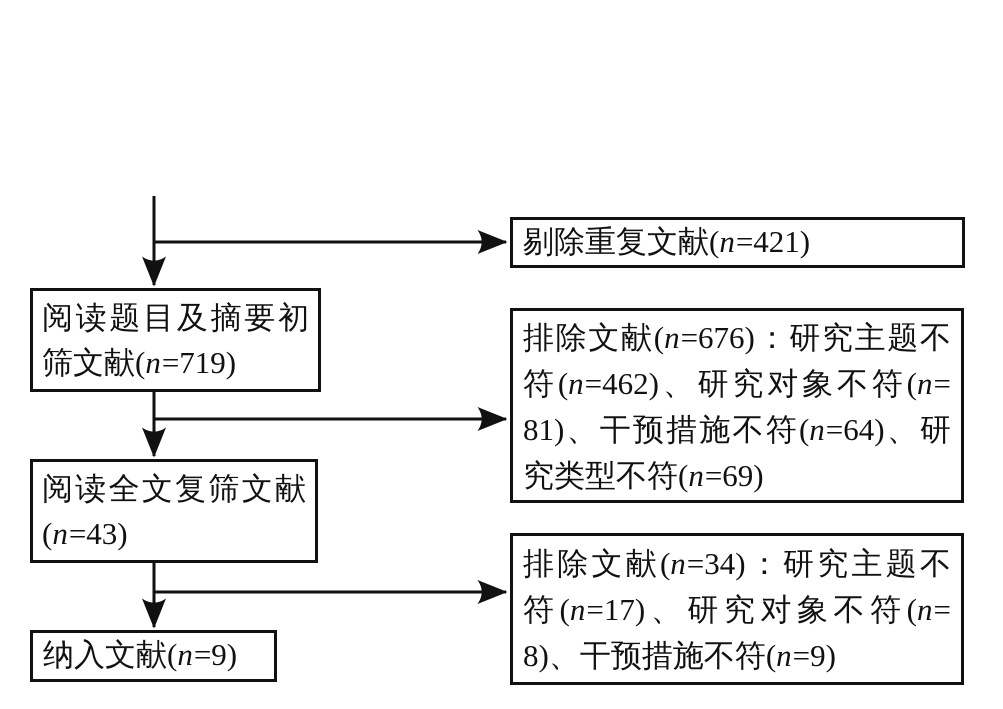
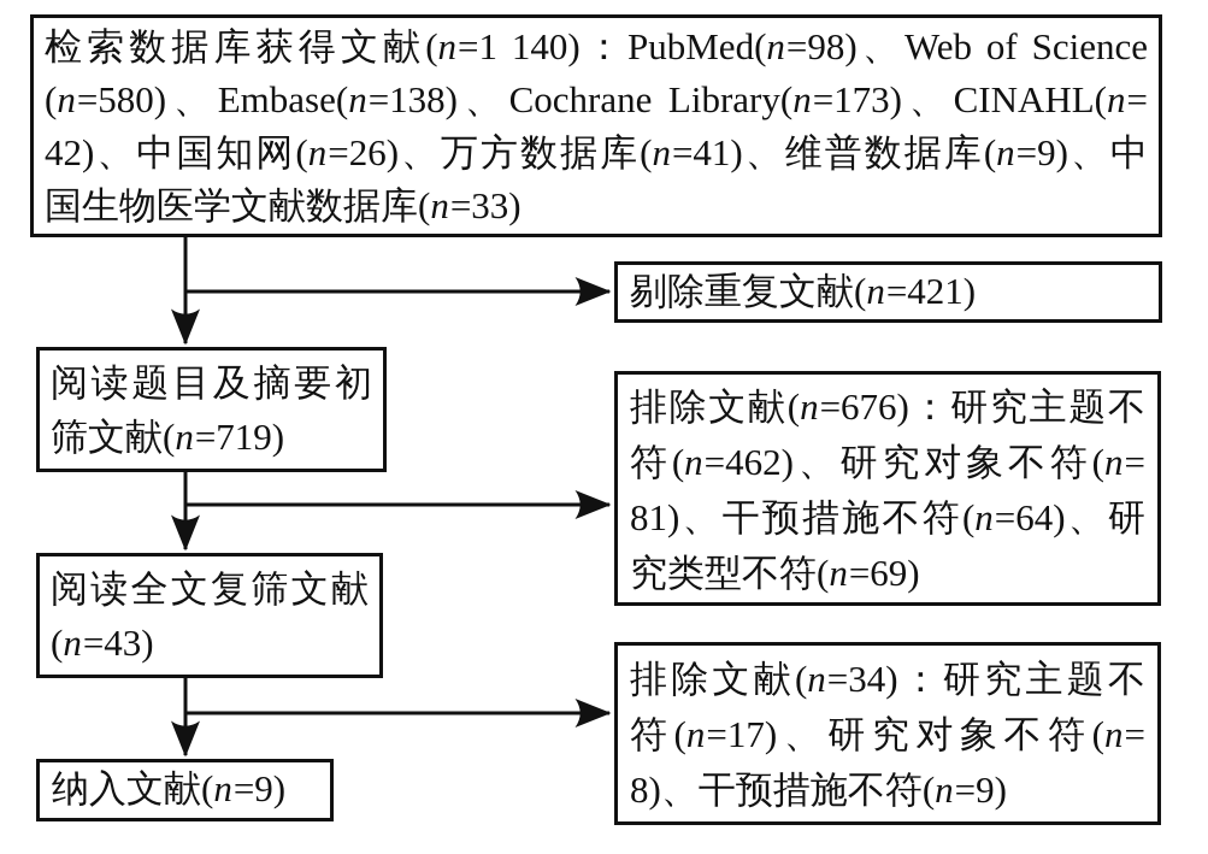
+ 检索数据库获得文献(n=1 140)：PubMed(n=98)、Web of Science
+ (n=580)、Embase(n=138)、Cochrane Library(n=173)、CINAHL(n=
+ 42)、中国知网(n=26)、万方数据库(n=41)、维普数据库(n=9)、中
+ 国生物医学文献数据库(n=33)
  剔除重复文献(n=421)
  阅读题目及摘要初
  筛文献(n=719)
  排除文献(n=676)：研究主题不
  符(n=462)、研究对象不符(n=
  81)、干预措施不符(n=64)、研
  究类型不符(n=69)
  阅读全文复筛文献
  (n=43)
  排除文献(n=34)：研究主题不
  符(n=17)、研究对象不符(n=
  8)、干预措施不符(n=9)
  纳入文献(n=9)
